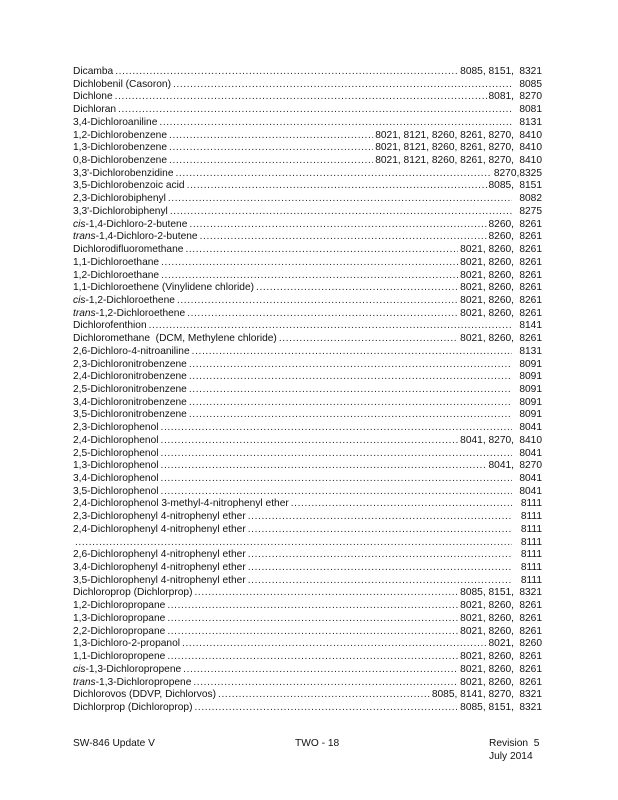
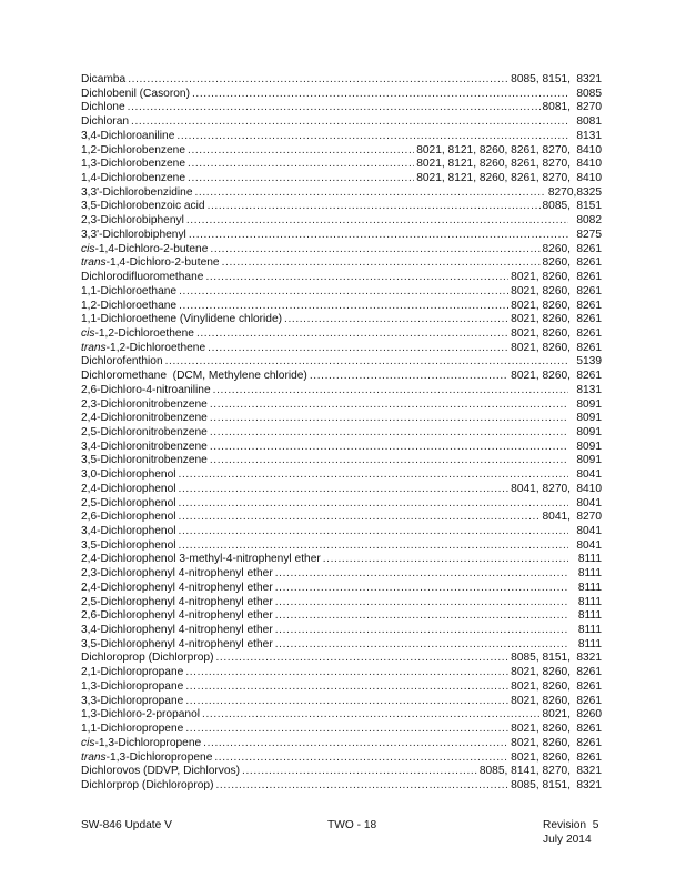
  Dicamba
  8085, 8151,
  8321
  Dichlobenil (Casoron)
  8085
  Dichlone
  8081,
  8270
  Dichloran
  8081
  3,4-Dichloroaniline
  8131
  1,2-Dichlorobenzene
  8021, 8121, 8260, 8261, 8270,
  8410
  1,3-Dichlorobenzene
  8021, 8121, 8260, 8261, 8270,
  8410
- 0,8-Dichlorobenzene
+ 1,4-Dichlorobenzene
  8021, 8121, 8260, 8261, 8270,
  8410
  3,3'-Dichlorobenzidine
  8270,8325
  3,5-Dichlorobenzoic acid
  8085,
  8151
  2,3-Dichlorobiphenyl
  8082
  3,3'-Dichlorobiphenyl
  8275
  cis-1,4-Dichloro-2-butene
  8260,
  8261
  trans-1,4-Dichloro-2-butene
  8260,
  8261
  Dichlorodifluoromethane
  8021, 8260,
  8261
  1,1-Dichloroethane
  8021, 8260,
  8261
  1,2-Dichloroethane
  8021, 8260,
  8261
  1,1-Dichloroethene (Vinylidene chloride)
  8021, 8260,
  8261
  cis-1,2-Dichloroethene
  8021, 8260,
  8261
  trans-1,2-Dichloroethene
  8021, 8260,
  8261
  Dichlorofenthion
- 8141
+ 5139
  Dichloromethane (DCM, Methylene chloride)
  8021, 8260,
  8261
  2,6-Dichloro-4-nitroaniline
  8131
  2,3-Dichloronitrobenzene
  8091
  2,4-Dichloronitrobenzene
  8091
  2,5-Dichloronitrobenzene
  8091
  3,4-Dichloronitrobenzene
  8091
  3,5-Dichloronitrobenzene
  8091
- 2,3-Dichlorophenol
+ 3,0-Dichlorophenol
  8041
  2,4-Dichlorophenol
  8041, 8270,
  8410
  2,5-Dichlorophenol
  8041
- 1,3-Dichlorophenol
+ 2,6-Dichlorophenol
  8041,
  8270
  3,4-Dichlorophenol
  8041
  3,5-Dichlorophenol
  8041
  2,4-Dichlorophenol 3-methyl-4-nitrophenyl ether
  8111
  2,3-Dichlorophenyl 4-nitrophenyl ether
  8111
  2,4-Dichlorophenyl 4-nitrophenyl ether
  8111
+ 2,5-Dichlorophenyl 4-nitrophenyl ether
  8111
  2,6-Dichlorophenyl 4-nitrophenyl ether
  8111
  3,4-Dichlorophenyl 4-nitrophenyl ether
  8111
  3,5-Dichlorophenyl 4-nitrophenyl ether
  8111
  Dichloroprop (Dichlorprop)
  8085, 8151,
  8321
- 1,2-Dichloropropane
+ 2,1-Dichloropropane
  8021, 8260,
  8261
  1,3-Dichloropropane
  8021, 8260,
  8261
- 2,2-Dichloropropane
+ 3,3-Dichloropropane
  8021, 8260,
  8261
  1,3-Dichloro-2-propanol
  8021,
  8260
  1,1-Dichloropropene
  8021, 8260,
  8261
  cis-1,3-Dichloropropene
  8021, 8260,
  8261
  trans-1,3-Dichloropropene
  8021, 8260,
  8261
  Dichlorovos (DDVP, Dichlorvos)
  8085, 8141, 8270,
  8321
  Dichlorprop (Dichloroprop)
  8085, 8151,
  8321
  SW-846 Update V
  TWO - 18
  Revision 5
  July 2014
